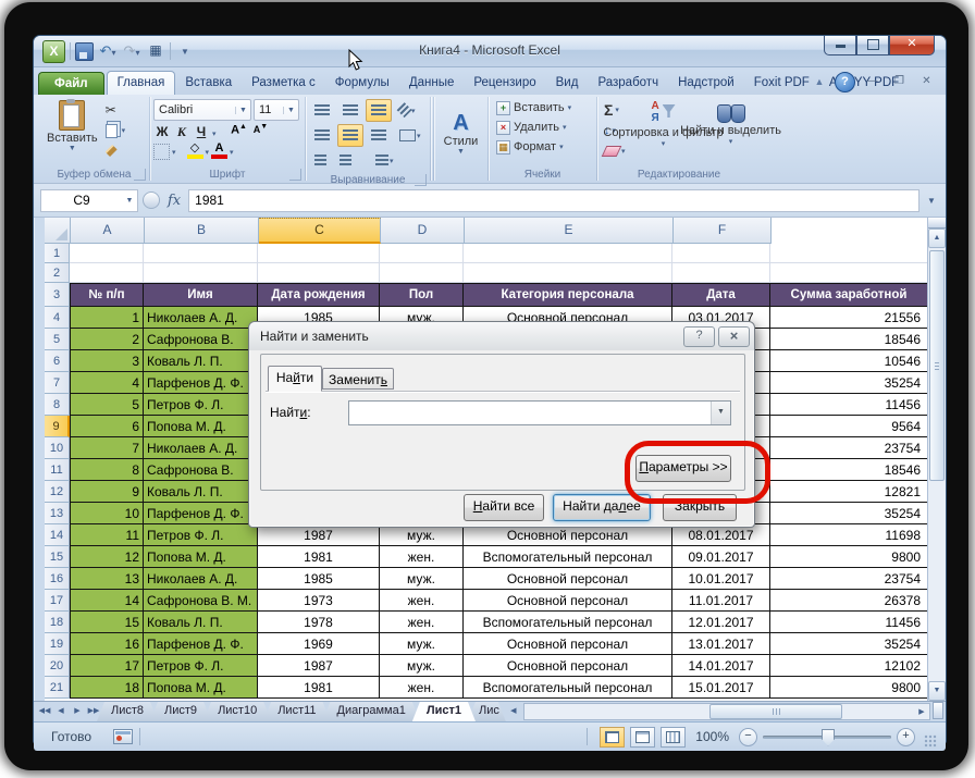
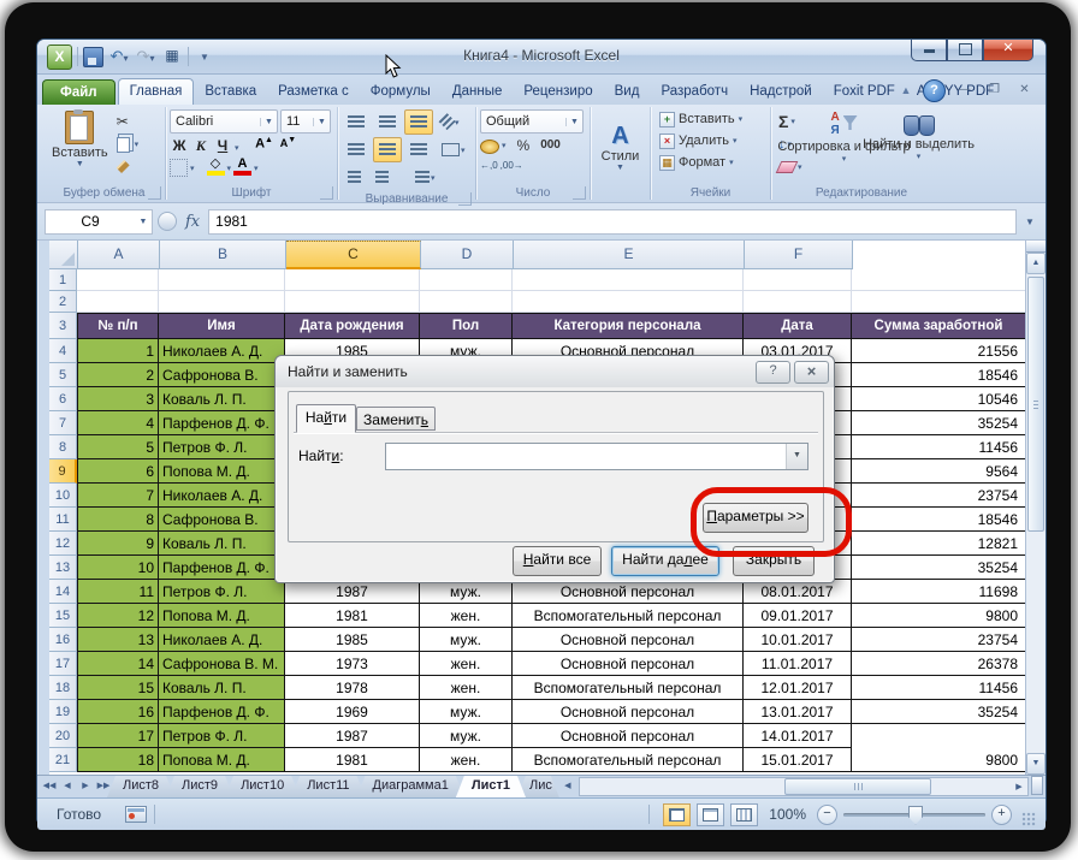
  X
  ↶▾
  ↷▾
  ▦
  ▼
  Книга4 - Microsoft Excel
  ✕
  Файл
  Главная
  Вставка
  Разметка с
  Формулы
  Данные
  Рецензиро
  Вид
  Разработч
  Надстрой
  Foxit PDF
  AYY PDF
  ▲
  ?
  —
  ❐
  ✕
  Вставить
  ✂
  Буфер обмена
  Calibri
  11
  Ж
  К
  Ч
  ◇
  А
  Шрифт
  Выравнивание
+ Общий
+ %
+ 000
+ ←,0
+ ,00→
+ Число
  А
  Стили
  +
  Вставить
  ×
  Удалить
  ▦
  Формат
  Ячейки
  Σ
  ↓
  А
  Я
  Сортировка и фильтр
  Найти и выделить
  Редактирование
  C9
  fx
  1981
  ▼
  A
  B
  C
  D
  E
  F
  1
  2
  3
  № п/п
  Имя
  Дата рождения
  Пол
  Категория персонала
  Дата
  Сумма заработной
  4
  1
  Николаев А. Д.
  1985
  муж.
  Основной персонал
  03.01.2017
  21556
  5
  2
  Сафронова В.
  18546
  6
  3
  Коваль Л. П.
  10546
  7
  4
  Парфенов Д. Ф.
  35254
  8
  5
  Петров Ф. Л.
  11456
  9
  6
  Попова М. Д.
  9564
  10
  7
  Николаев А. Д.
  23754
  11
  8
  Сафронова В.
  18546
  12
  9
  Коваль Л. П.
  12821
  13
  10
  Парфенов Д. Ф.
  35254
  14
  11
  Петров Ф. Л.
  1987
  муж.
  Основной персонал
  08.01.2017
  11698
  15
  12
  Попова М. Д.
  1981
  жен.
  Вспомогательный персонал
  09.01.2017
  9800
  16
  13
  Николаев А. Д.
  1985
  муж.
  Основной персонал
  10.01.2017
  23754
  17
  14
  Сафронова В. М.
  1973
  жен.
  Основной персонал
  11.01.2017
  26378
  18
  15
  Коваль Л. П.
  1978
  жен.
  Вспомогательный персонал
  12.01.2017
  11456
  19
  16
  Парфенов Д. Ф.
  1969
  муж.
  Основной персонал
  13.01.2017
  35254
  20
  17
  Петров Ф. Л.
  1987
  муж.
  Основной персонал
  14.01.2017
- 12102
  21
  18
  Попова М. Д.
  1981
  жен.
  Вспомогательный персонал
  15.01.2017
  9800
  Лист8
  Лист9
  Лист10
  Лист11
  Диаграмма1
  Лист1
  Лис
  Готово
  100%
  −
  +
  Найти и заменить
  ?
  ×
  Найти
  Заменить
  Найти:
  Параметры >>
  Найти все
  Найти далее
  Закрыть
